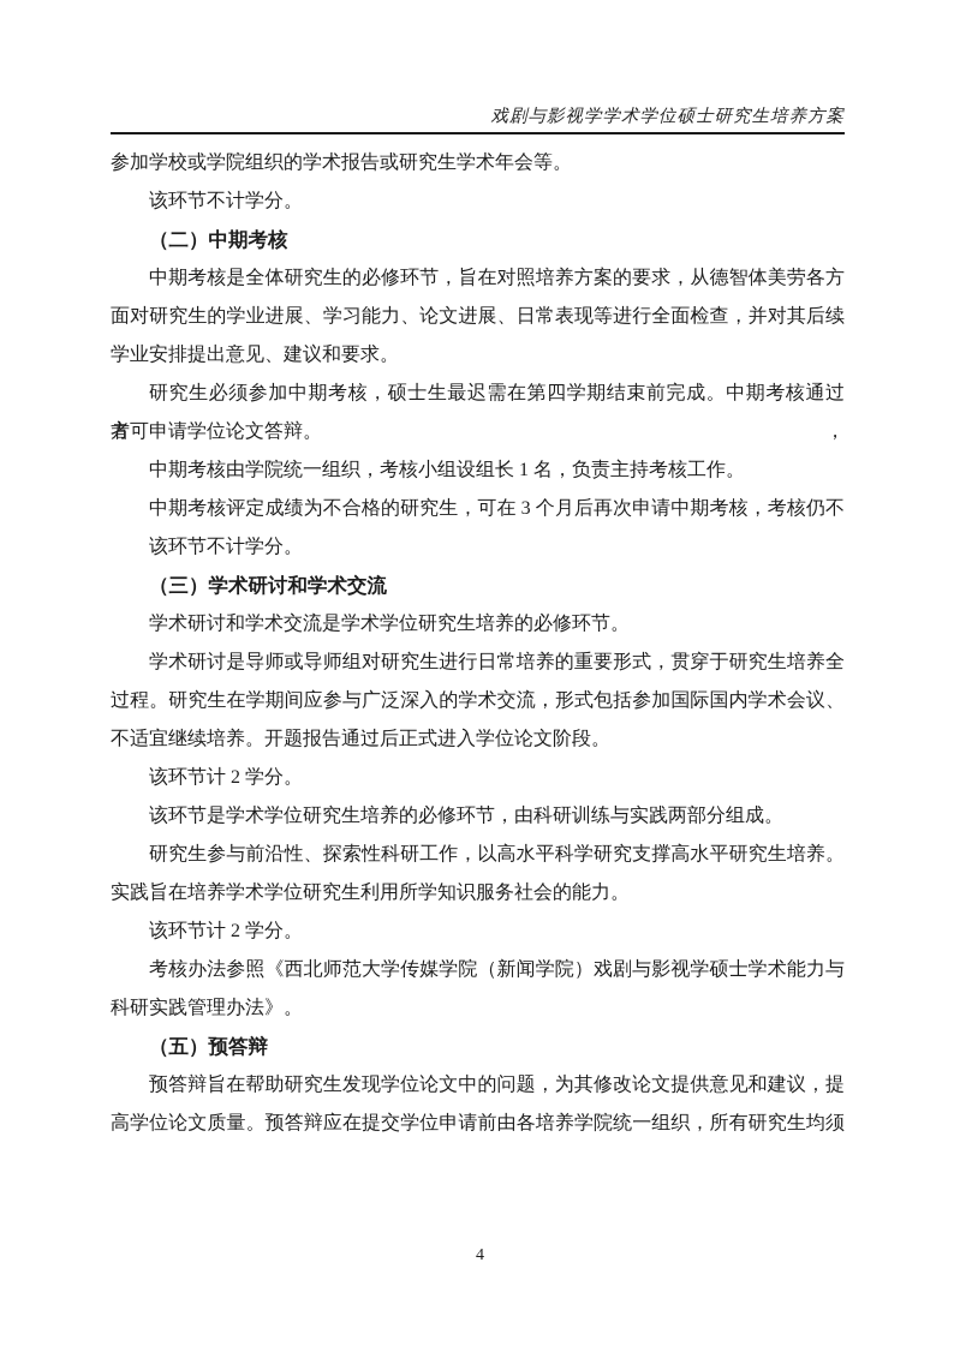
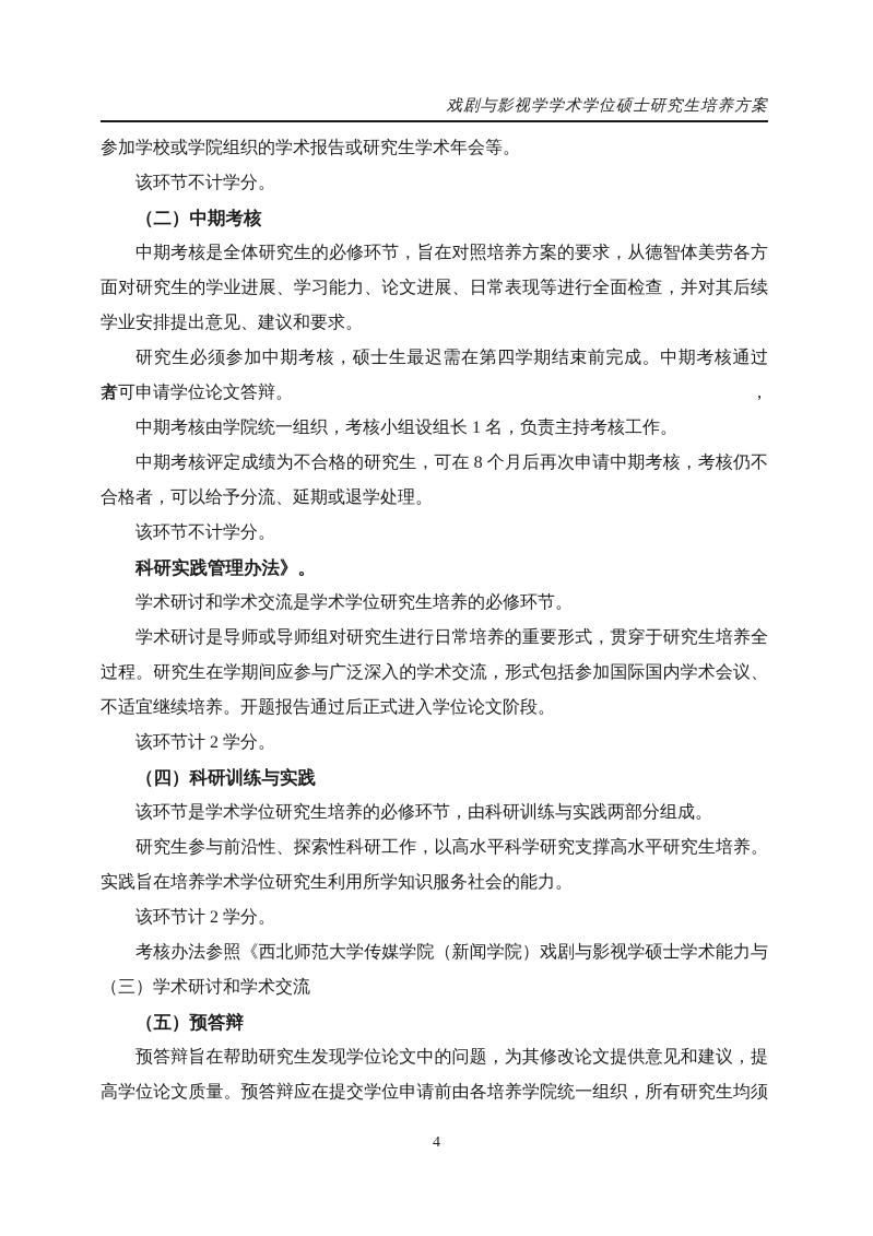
  戏剧与影视学学术学位硕士研究生培养方案
  参加学校或学院组织的学术报告或研究生学术年会等。
  该环节不计学分。
  （二）中期考核
  中期考核是全体研究生的必修环节，旨在对照培养方案的要求，从德智体美劳各方
  面对研究生的学业进展、学习能力、论文进展、日常表现等进行全面检查，并对其后续
  学业安排提出意见、建议和要求。
  研究生必须参加中期考核，硕士生最迟需在第四学期结束前完成。中期考核通过者，
  方可申请学位论文答辩。
  中期考核由学院统一组织，考核小组设组长 1 名，负责主持考核工作。
- 中期考核评定成绩为不合格的研究生，可在 3 个月后再次申请中期考核，考核仍不
+ 中期考核评定成绩为不合格的研究生，可在 8 个月后再次申请中期考核，考核仍不
+ 合格者，可以给予分流、延期或退学处理。
  该环节不计学分。
- （三）学术研讨和学术交流
+ 科研实践管理办法》。
  学术研讨和学术交流是学术学位研究生培养的必修环节。
  学术研讨是导师或导师组对研究生进行日常培养的重要形式，贯穿于研究生培养全
  过程。研究生在学期间应参与广泛深入的学术交流，形式包括参加国际国内学术会议、
  不适宜继续培养。开题报告通过后正式进入学位论文阶段。
  该环节计 2 学分。
+ （四）科研训练与实践
  该环节是学术学位研究生培养的必修环节，由科研训练与实践两部分组成。
  研究生参与前沿性、探索性科研工作，以高水平科学研究支撑高水平研究生培养。
  实践旨在培养学术学位研究生利用所学知识服务社会的能力。
  该环节计 2 学分。
  考核办法参照《西北师范大学传媒学院（新闻学院）戏剧与影视学硕士学术能力与
- 科研实践管理办法》。
+ （三）学术研讨和学术交流
  （五）预答辩
  预答辩旨在帮助研究生发现学位论文中的问题，为其修改论文提供意见和建议，提
  高学位论文质量。预答辩应在提交学位申请前由各培养学院统一组织，所有研究生均须
  4
